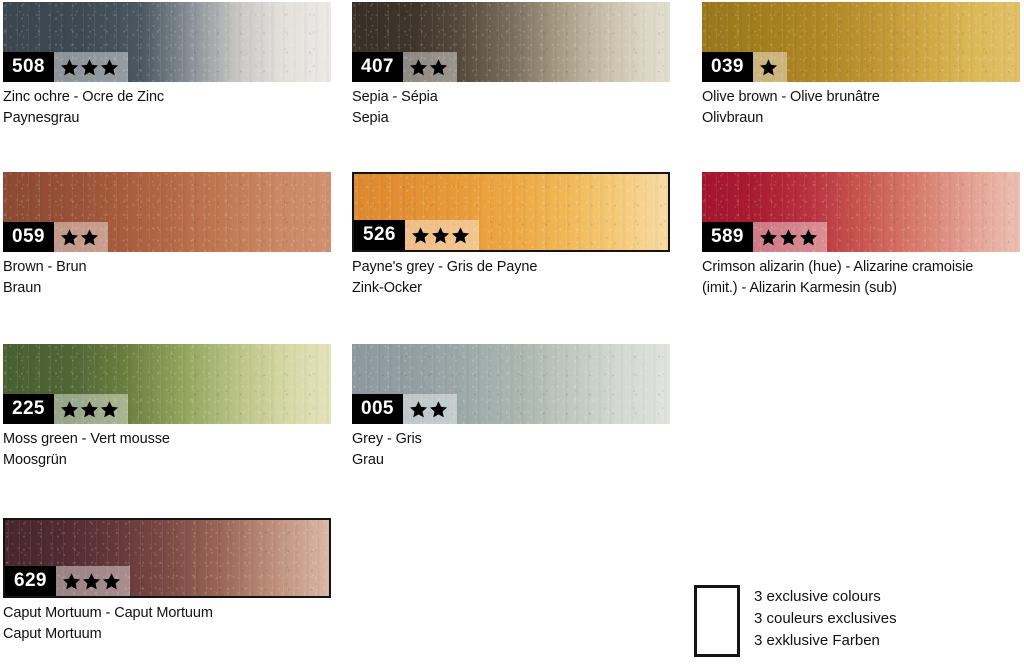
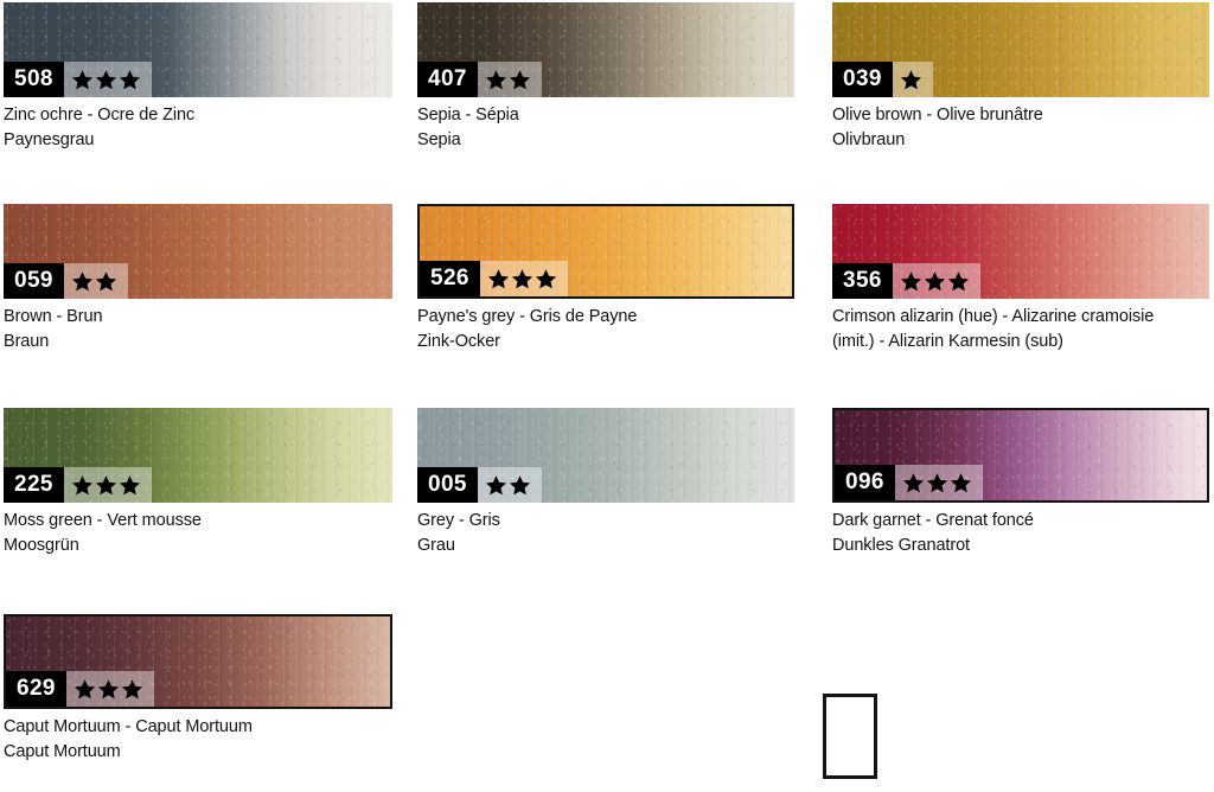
  508
  Zinc ochre - Ocre de Zinc
  Paynesgrau
  407
  Sepia - Sépia
  Sepia
  039
  Olive brown - Olive brunâtre
  Olivbraun
  059
  Brown - Brun
  Braun
  526
  Payne's grey - Gris de Payne
  Zink-Ocker
- 589
+ 356
  Crimson alizarin (hue) - Alizarine cramoisie
  (imit.) - Alizarin Karmesin (sub)
  225
  Moss green - Vert mousse
  Moosgrün
  005
  Grey - Gris
  Grau
+ 096
+ Dark garnet - Grenat foncé
+ Dunkles Granatrot
  629
  Caput Mortuum - Caput Mortuum
  Caput Mortuum
- 3 exclusive colours
- 3 couleurs exclusives
- 3 exklusive Farben
